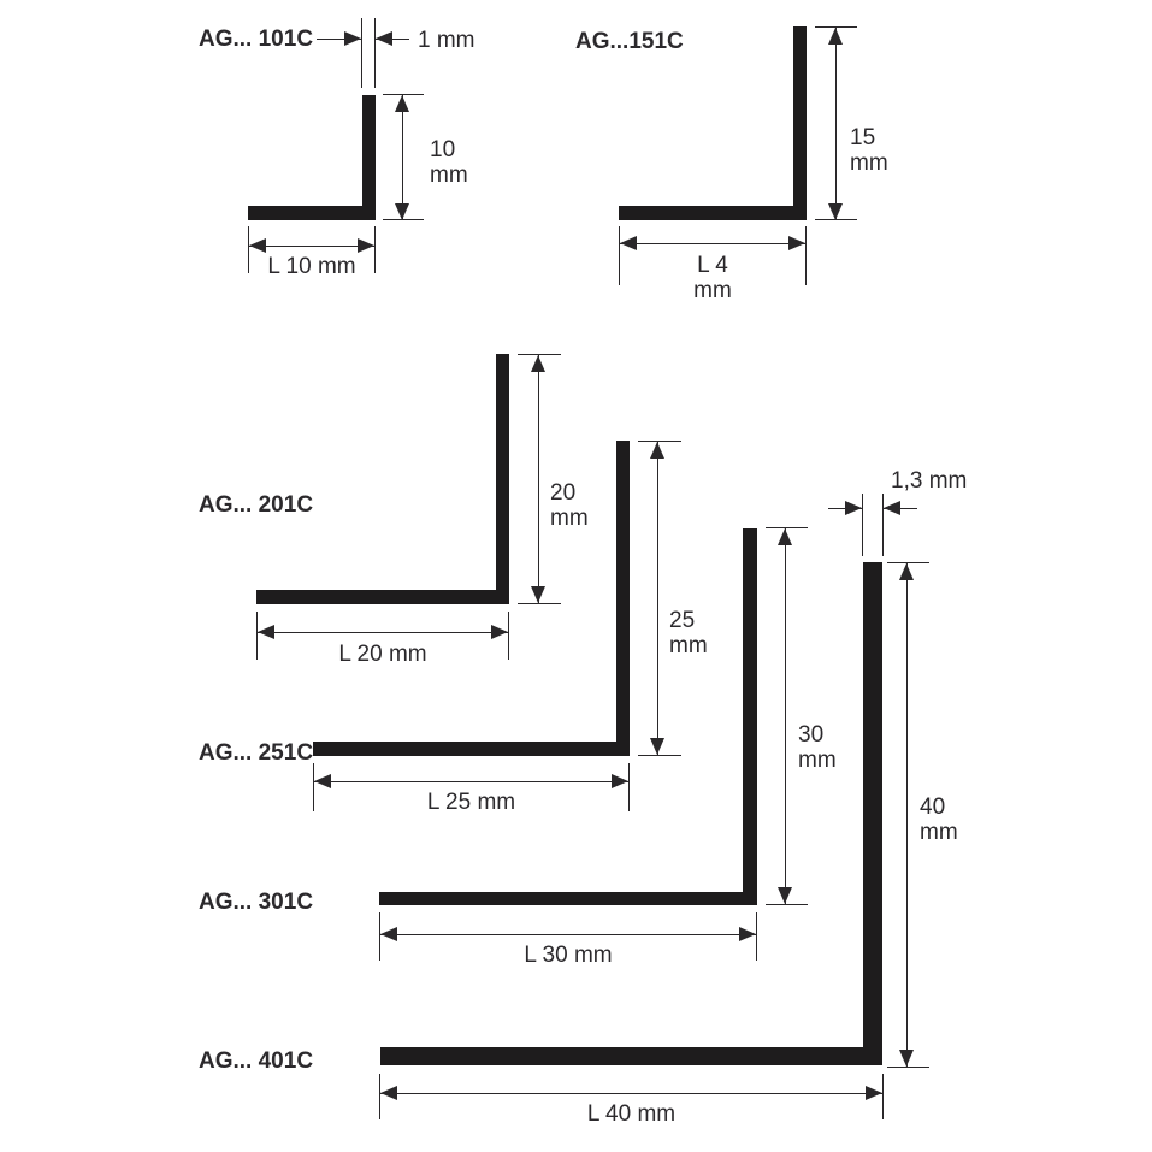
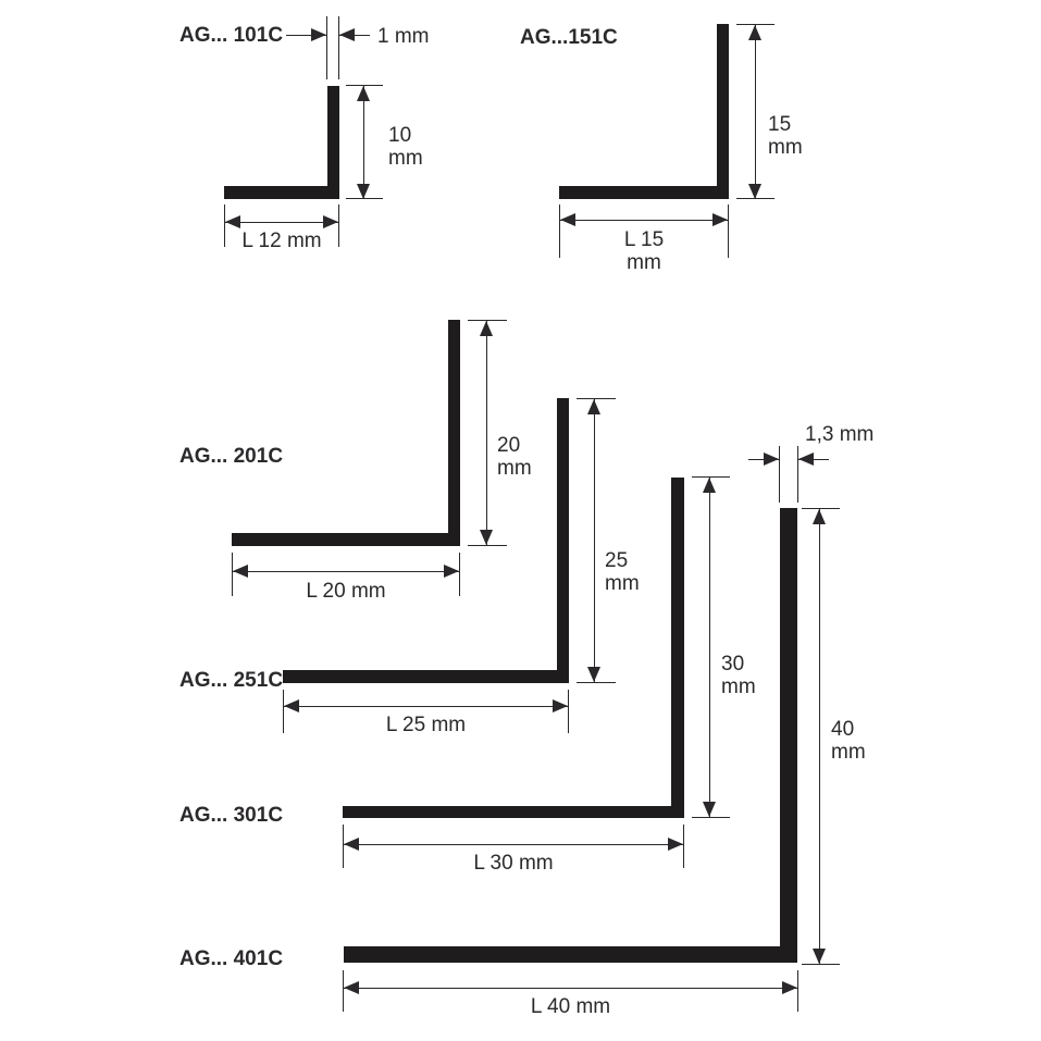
  AG... 101C
  1 mm
  10
  mm
- L 10 mm
+ L 12 mm
  AG...151C
  15
  mm
- L 4
+ L 15
  mm
  AG... 201C
  20
  mm
  L 20 mm
  AG... 251C
  25
  mm
  L 25 mm
  AG... 301C
  30
  mm
  L 30 mm
  AG... 401C
  1,3 mm
  40
  mm
  L 40 mm
